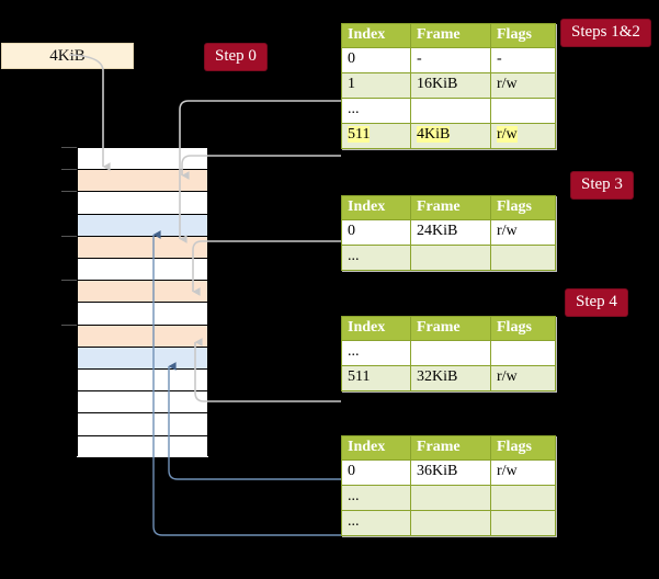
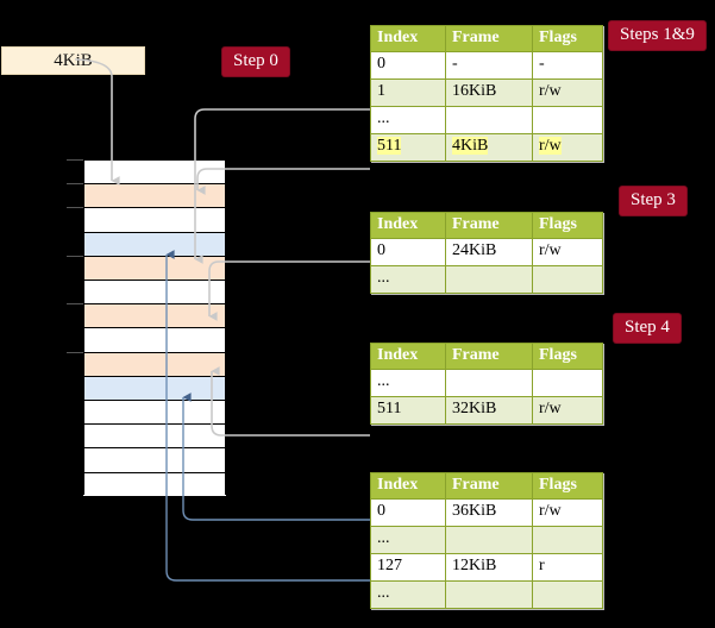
  4Ki
  Step 0
- Steps 1&2
+ Steps 1&9
  Step 3
  Step 4
  Index	Frame	Flags
  0	-	-
  1	16KiB	r/w
  ...
  511	4KiB	r/w
  Index	Frame	Flags
  0	24KiB	r/w
  ...
  Index	Frame	Flags
  ...
  511	32KiB	r/w
  Index	Frame	Flags
  0	36KiB	r/w
  ...
+ 127	12KiB	r
  ...
